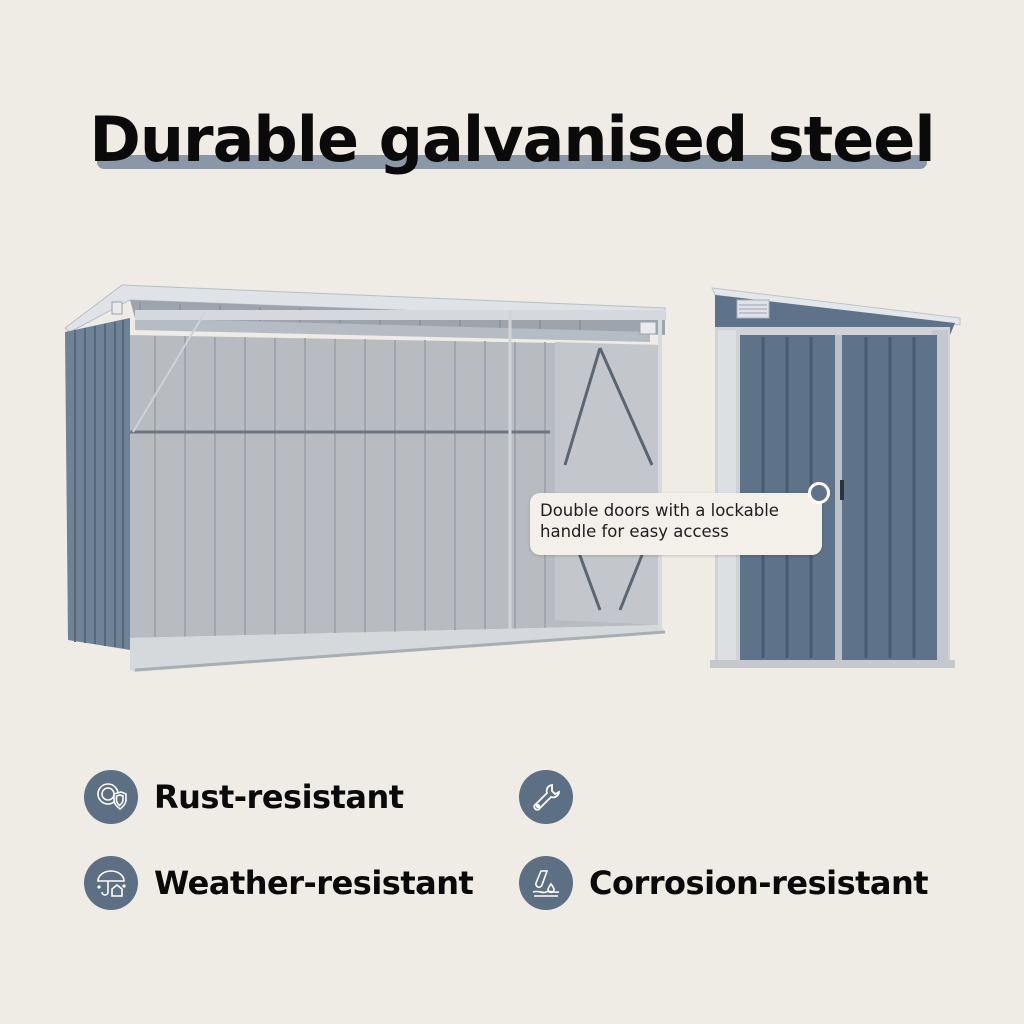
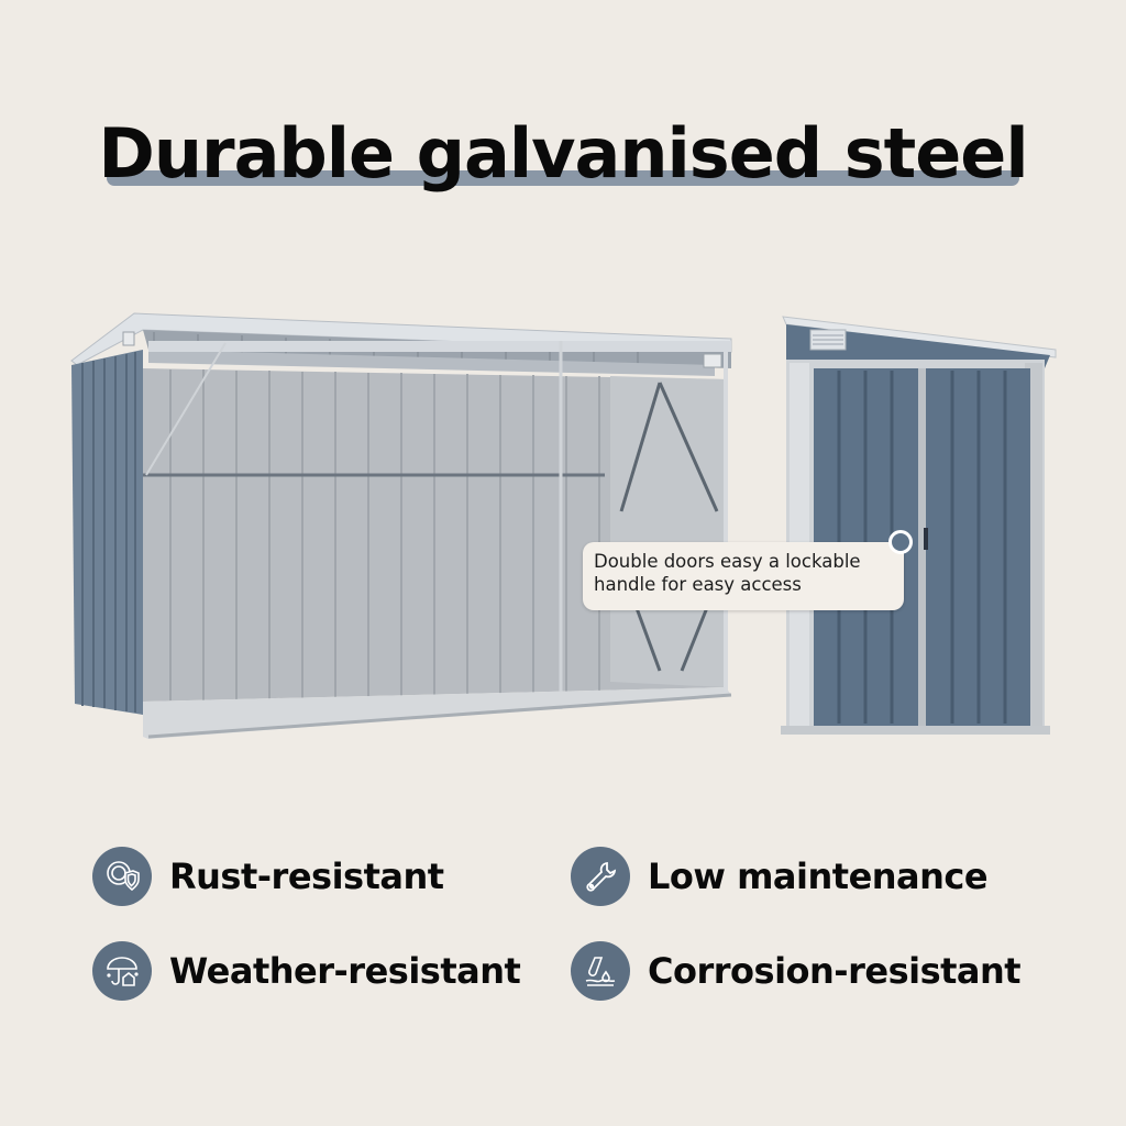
  Durable galvanised steel
- Double doors with a lockable
+ Double doors easy a lockable
  handle for easy access
  Rust-resistant
+ Low maintenance
  Weather-resistant
  Corrosion-resistant
